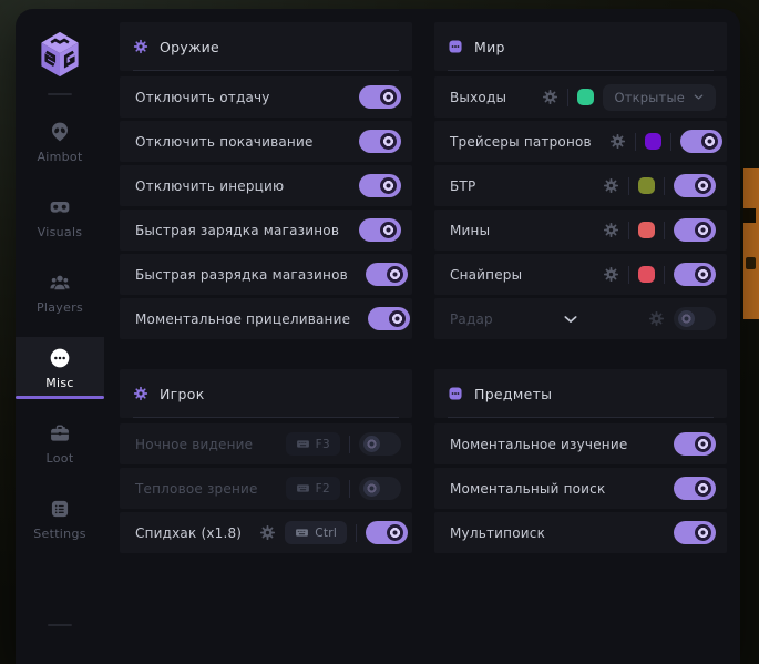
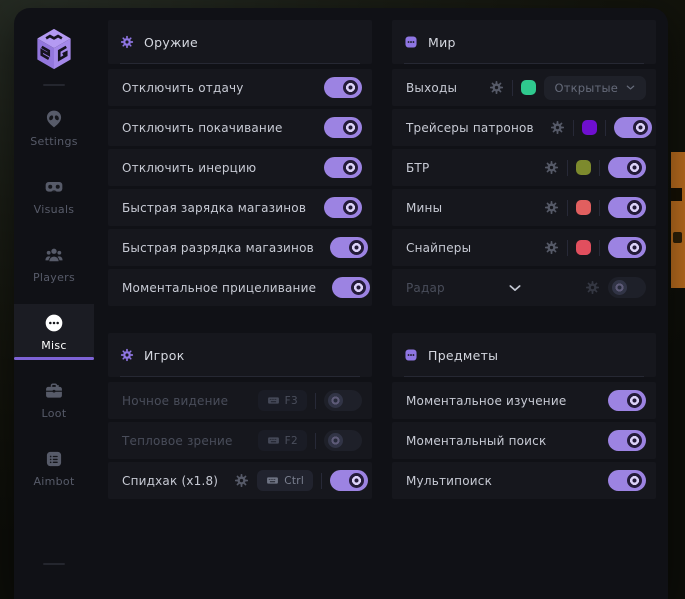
- Aimbot
+ Settings
  Visuals
  Players
  Misc
  Loot
- Settings
+ Aimbot
  Оружие
  Отключить отдачу
  Отключить покачивание
  Отключить инерцию
  Быстрая зарядка магазинов
  Быстрая разрядка магазинов
  Моментальное прицеливание
  Игрок
  Ночное видение
  F3
  Тепловое зрение
  F2
  Спидхак (x1.8)
  Ctrl
  Мир
  Выходы
  Открытые
  Трейсеры патронов
  БТР
  Мины
  Снайперы
  Радар
  Предметы
  Моментальное изучение
  Моментальный поиск
  Мультипоиск
